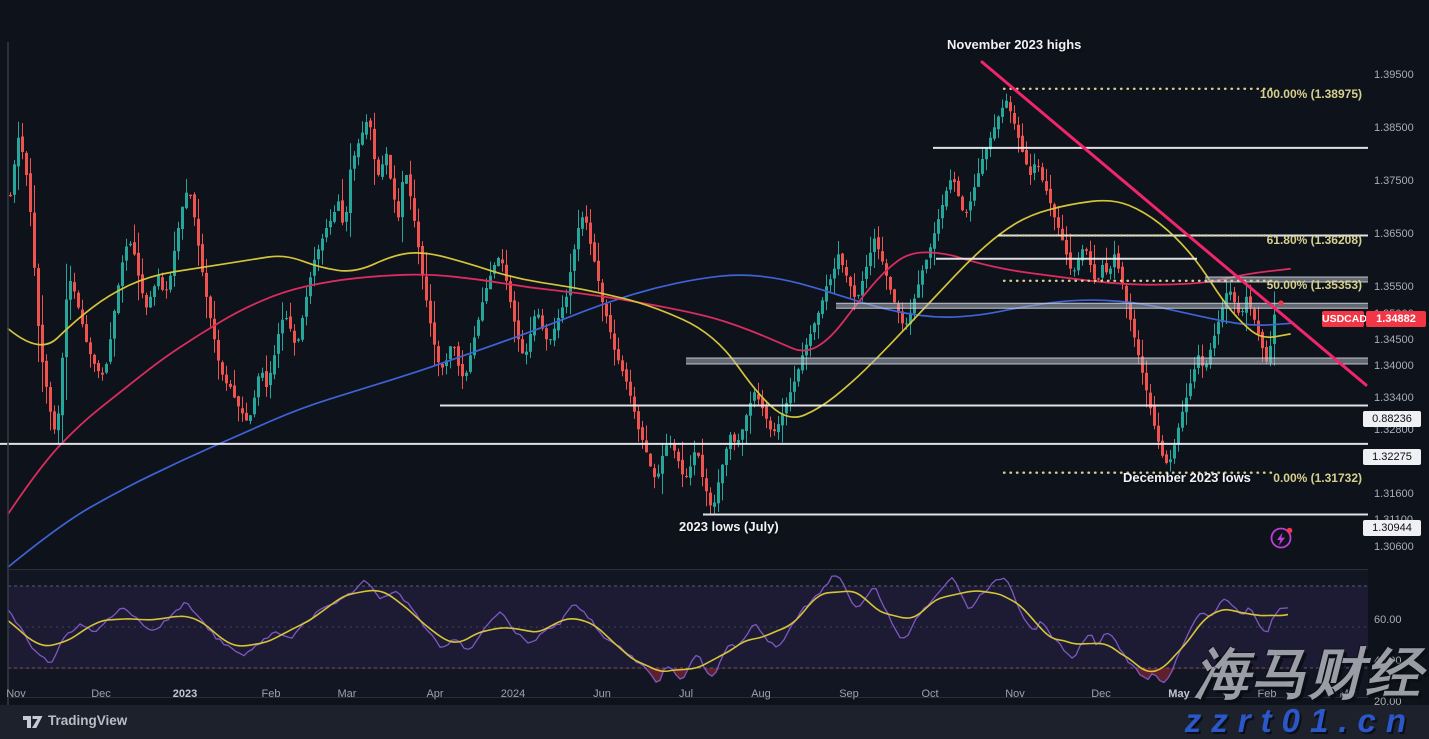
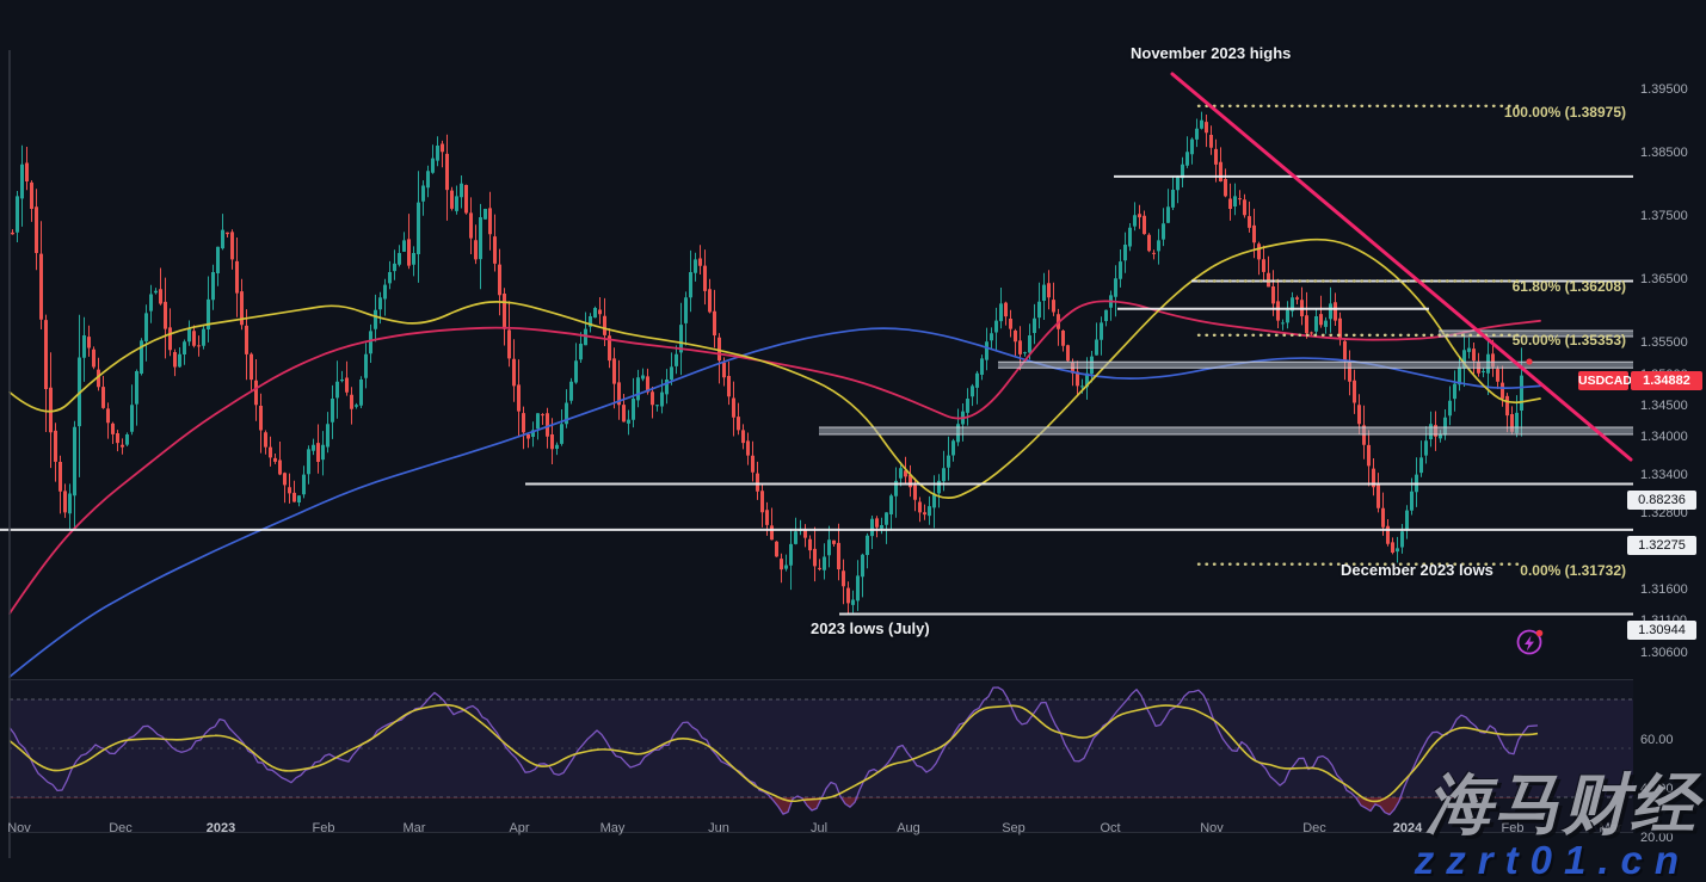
  November 2023 highs
  December 2023 lows
  2023 lows (July)
  1.39500
  1.38500
  1.37500
  1.36500
  1.35500
  1.34500
  1.34000
  1.33400
  1.32800
  1.31600
  1.30600
  60.00
  40.00
  20.00
  0.88236
  1.32275
  1.30944
  100.00% (1.38975)
  61.80% (1.36208)
  50.00% (1.35353)
  0.00% (1.31732)
  Nov
  Dec
  2023
  Feb
  Mar
  Apr
- 2024
+ May
  Jun
  Jul
  Aug
  Sep
  Oct
  Nov
  Dec
- May
+ 2024
  Feb
  Mar
  USDCAD
  1.34882
- TradingView
  海马财经
  zzrt01.cn
